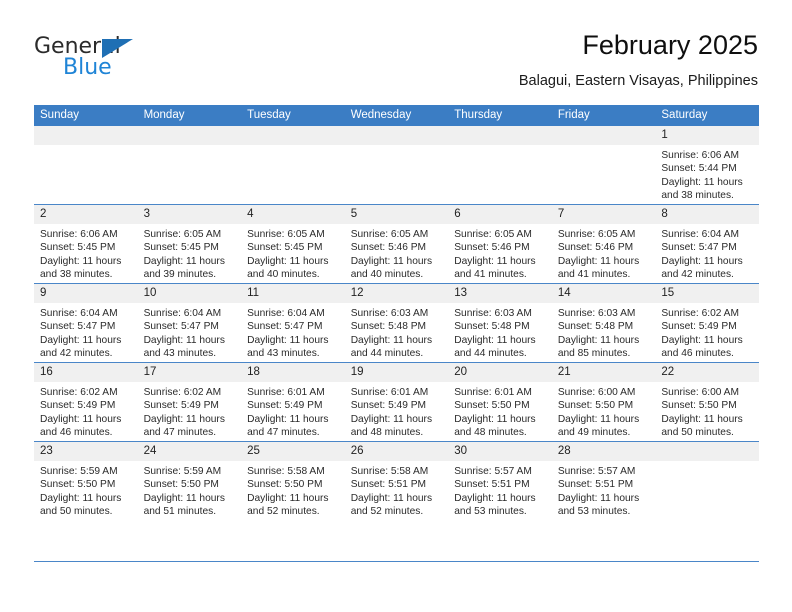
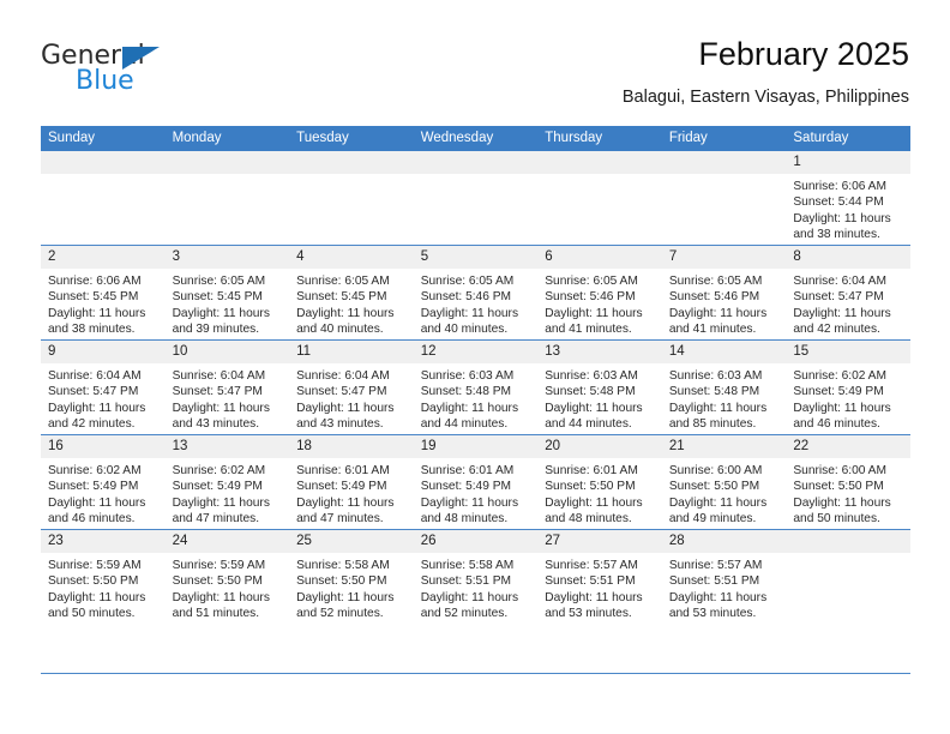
  General
  Blue
  February 2025
  Balagui, Eastern Visayas, Philippines
  Sunday	Monday	Tuesday	Wednesday	Thursday	Friday	Saturday
  						1Sunrise: 6:06 AMSunset: 5:44 PMDaylight: 11 hoursand 38 minutes.
  2Sunrise: 6:06 AMSunset: 5:45 PMDaylight: 11 hoursand 38 minutes.	3Sunrise: 6:05 AMSunset: 5:45 PMDaylight: 11 hoursand 39 minutes.	4Sunrise: 6:05 AMSunset: 5:45 PMDaylight: 11 hoursand 40 minutes.	5Sunrise: 6:05 AMSunset: 5:46 PMDaylight: 11 hoursand 40 minutes.	6Sunrise: 6:05 AMSunset: 5:46 PMDaylight: 11 hoursand 41 minutes.	7Sunrise: 6:05 AMSunset: 5:46 PMDaylight: 11 hoursand 41 minutes.	8Sunrise: 6:04 AMSunset: 5:47 PMDaylight: 11 hoursand 42 minutes.
  9Sunrise: 6:04 AMSunset: 5:47 PMDaylight: 11 hoursand 42 minutes.	10Sunrise: 6:04 AMSunset: 5:47 PMDaylight: 11 hoursand 43 minutes.	11Sunrise: 6:04 AMSunset: 5:47 PMDaylight: 11 hoursand 43 minutes.	12Sunrise: 6:03 AMSunset: 5:48 PMDaylight: 11 hoursand 44 minutes.	13Sunrise: 6:03 AMSunset: 5:48 PMDaylight: 11 hoursand 44 minutes.	14Sunrise: 6:03 AMSunset: 5:48 PMDaylight: 11 hoursand 85 minutes.	15Sunrise: 6:02 AMSunset: 5:49 PMDaylight: 11 hoursand 46 minutes.
- 16Sunrise: 6:02 AMSunset: 5:49 PMDaylight: 11 hoursand 46 minutes.	17Sunrise: 6:02 AMSunset: 5:49 PMDaylight: 11 hoursand 47 minutes.	18Sunrise: 6:01 AMSunset: 5:49 PMDaylight: 11 hoursand 47 minutes.	19Sunrise: 6:01 AMSunset: 5:49 PMDaylight: 11 hoursand 48 minutes.	20Sunrise: 6:01 AMSunset: 5:50 PMDaylight: 11 hoursand 48 minutes.	21Sunrise: 6:00 AMSunset: 5:50 PMDaylight: 11 hoursand 49 minutes.	22Sunrise: 6:00 AMSunset: 5:50 PMDaylight: 11 hoursand 50 minutes.
+ 16Sunrise: 6:02 AMSunset: 5:49 PMDaylight: 11 hoursand 46 minutes.	13Sunrise: 6:02 AMSunset: 5:49 PMDaylight: 11 hoursand 47 minutes.	18Sunrise: 6:01 AMSunset: 5:49 PMDaylight: 11 hoursand 47 minutes.	19Sunrise: 6:01 AMSunset: 5:49 PMDaylight: 11 hoursand 48 minutes.	20Sunrise: 6:01 AMSunset: 5:50 PMDaylight: 11 hoursand 48 minutes.	21Sunrise: 6:00 AMSunset: 5:50 PMDaylight: 11 hoursand 49 minutes.	22Sunrise: 6:00 AMSunset: 5:50 PMDaylight: 11 hoursand 50 minutes.
- 23Sunrise: 5:59 AMSunset: 5:50 PMDaylight: 11 hoursand 50 minutes.	24Sunrise: 5:59 AMSunset: 5:50 PMDaylight: 11 hoursand 51 minutes.	25Sunrise: 5:58 AMSunset: 5:50 PMDaylight: 11 hoursand 52 minutes.	26Sunrise: 5:58 AMSunset: 5:51 PMDaylight: 11 hoursand 52 minutes.	30Sunrise: 5:57 AMSunset: 5:51 PMDaylight: 11 hoursand 53 minutes.	28Sunrise: 5:57 AMSunset: 5:51 PMDaylight: 11 hoursand 53 minutes.
+ 23Sunrise: 5:59 AMSunset: 5:50 PMDaylight: 11 hoursand 50 minutes.	24Sunrise: 5:59 AMSunset: 5:50 PMDaylight: 11 hoursand 51 minutes.	25Sunrise: 5:58 AMSunset: 5:50 PMDaylight: 11 hoursand 52 minutes.	26Sunrise: 5:58 AMSunset: 5:51 PMDaylight: 11 hoursand 52 minutes.	27Sunrise: 5:57 AMSunset: 5:51 PMDaylight: 11 hoursand 53 minutes.	28Sunrise: 5:57 AMSunset: 5:51 PMDaylight: 11 hoursand 53 minutes.
